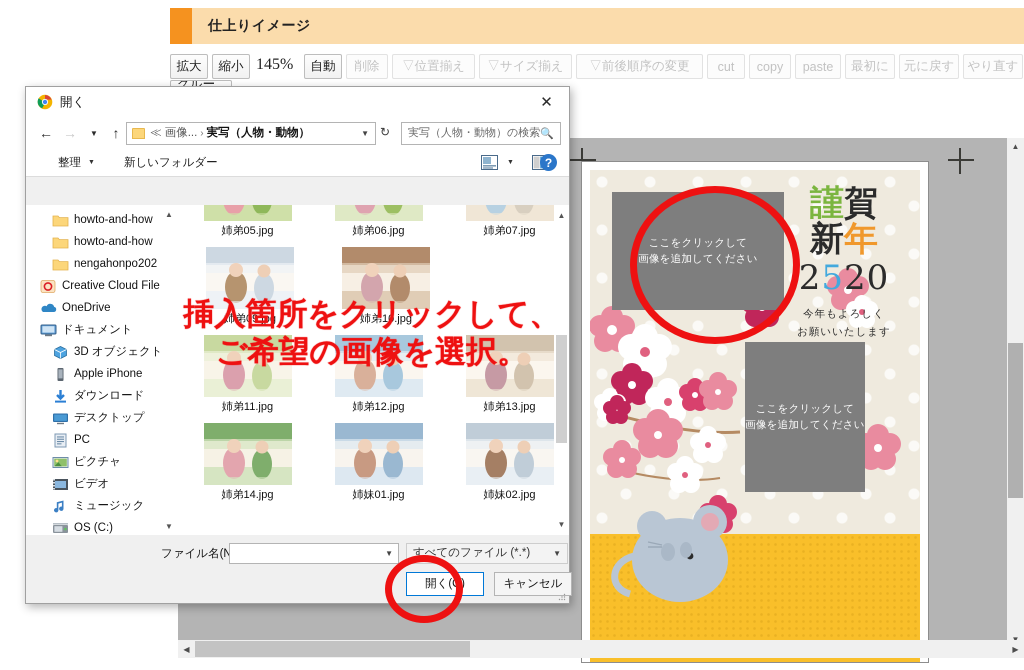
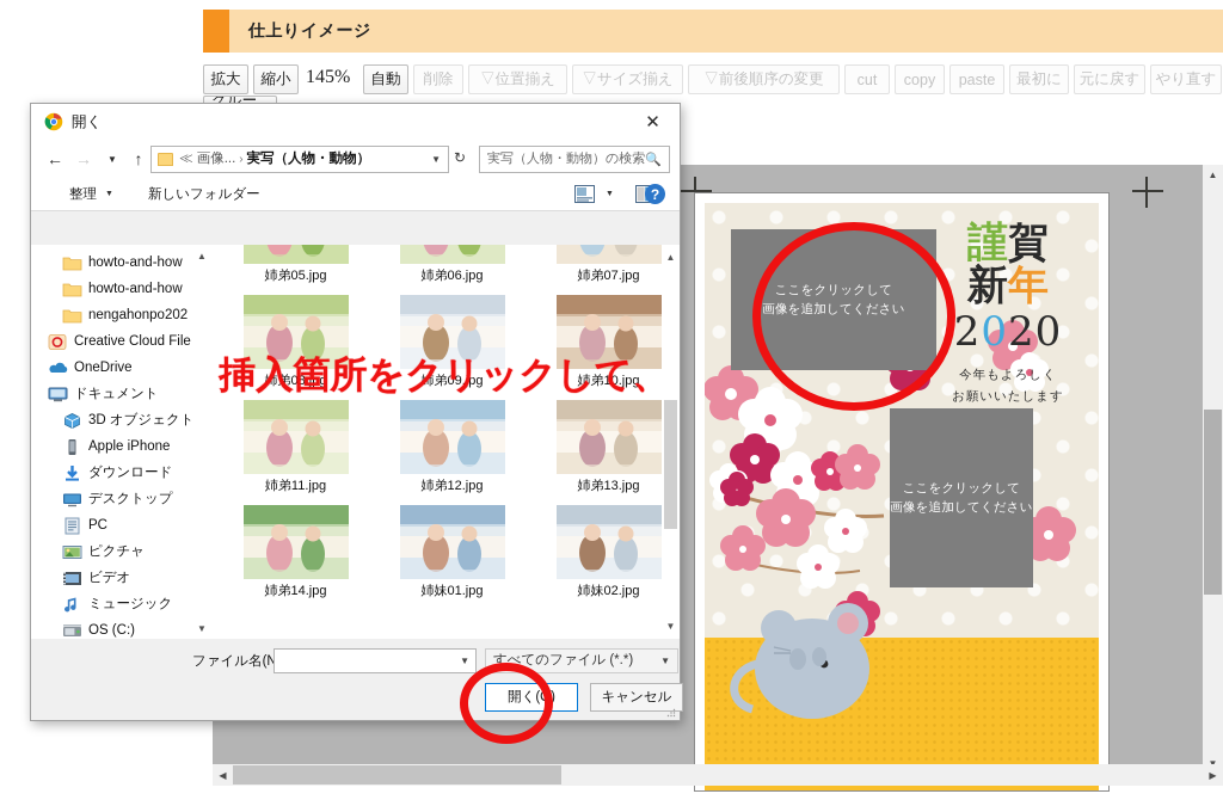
  仕上りイメージ
  拡大
  縮小
  145%
  自動
  削除
  ▽位置揃え
  ▽サイズ揃え
  ▽前後順序の変更
  cut
  copy
  paste
  最初に
  元に戻す
  やり直す
  グルー
  謹賀
  新年
- 2520
+ 2020
  今年もよろしく
  お願いいたします
  ここをクリックして
  画像を追加してください
  ここをクリックして
  画像を追加してください
  ▲
  ◀
  ▶
  開く
  ✕
  ←
  →
  ▼
  ↑
  ≪ 画像...
  ›
  実写（人物・動物）
  ▼
  ↻
  実写（人物・動物）の検索
  🔍
  整理
  新しいフォルダー
  ?
  ▲
  ▼
  howto-and-how
  howto-and-how
  nengahonpo202
  Creative Cloud File
  OneDrive
  ドキュメント
  3D オブジェクト
  Apple iPhone
  ダウンロード
  デスクトップ
  PC
  ピクチャ
  ビデオ
  ミュージック
  OS (C:)
  姉弟05.jpg
  姉弟06.jpg
  姉弟07.jpg
+ 姉弟08.jpg
  姉弟09.jpg
  姉弟10.jpg
  姉弟11.jpg
  姉弟12.jpg
  姉弟13.jpg
  姉弟14.jpg
  姉妹01.jpg
  姉妹02.jpg
  ▲
  ▼
  ファイル名(N
  ▼
  すべてのファイル (*.*)
  ▼
  開く(O)
  キャンセル
  挿入箇所をクリックして、
- ご希望の画像を選択。
